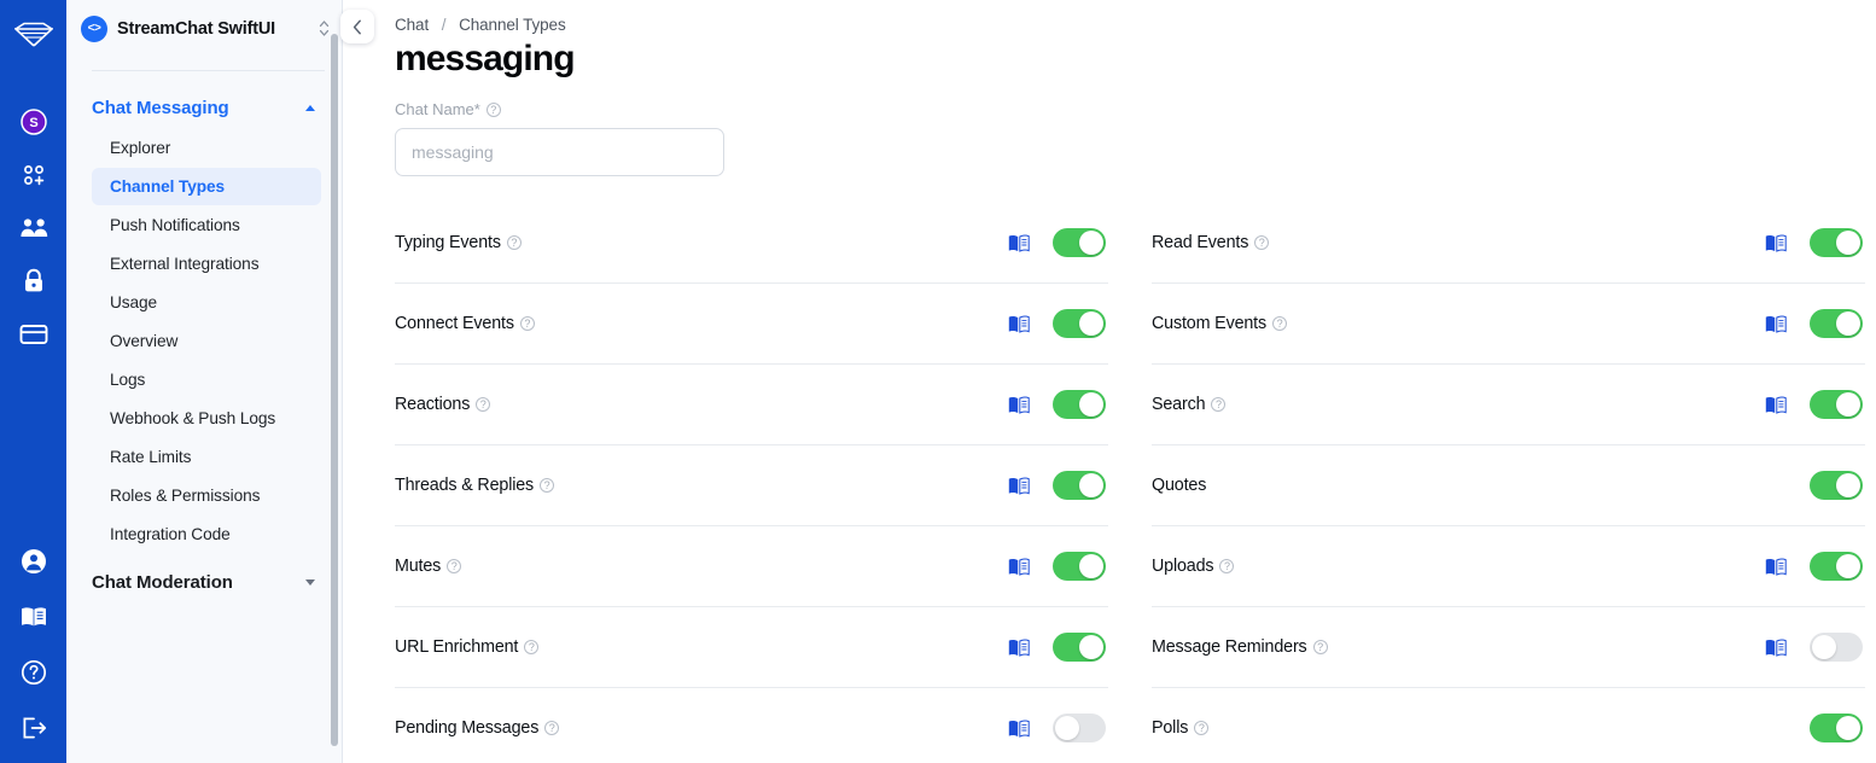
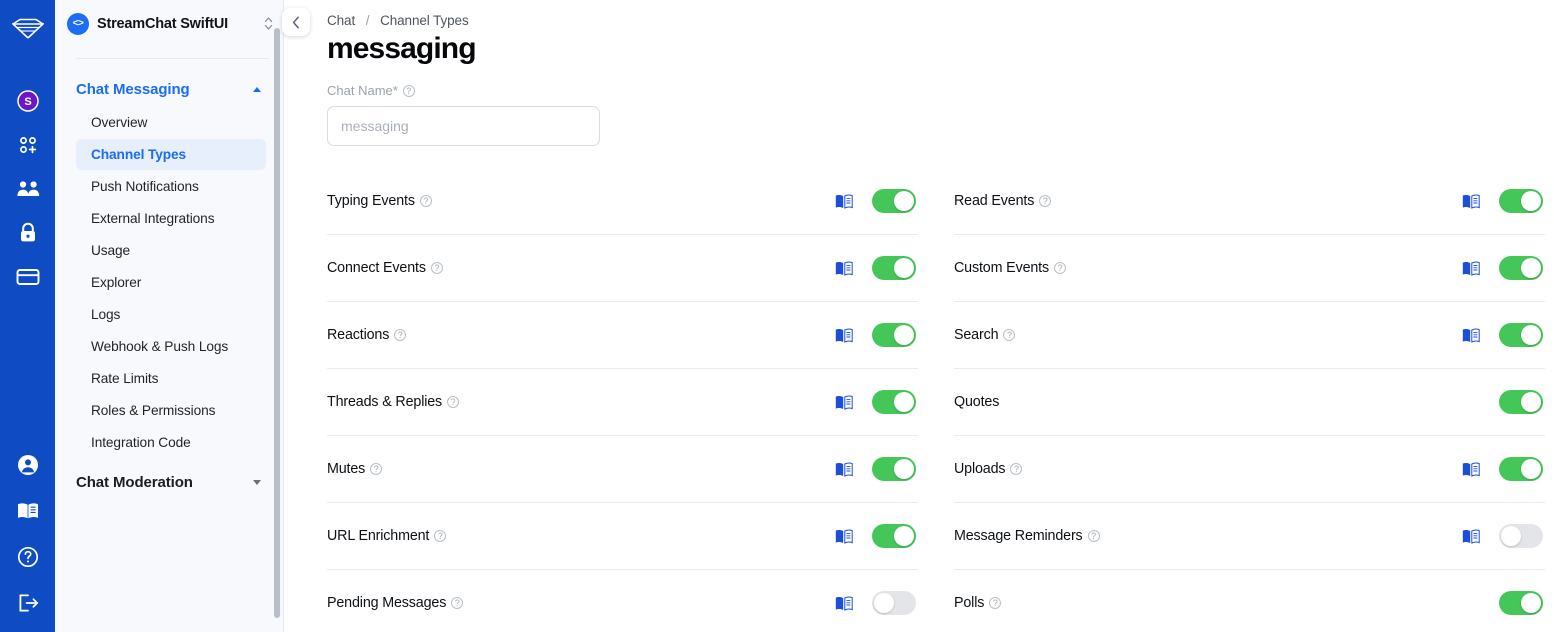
  S
  <>
  StreamChat SwiftUI
  Chat Messaging
- Explorer
+ Overview
  Channel Types
  Push Notifications
  External Integrations
  Usage
- Overview
+ Explorer
  Logs
  Webhook & Push Logs
  Rate Limits
  Roles & Permissions
  Integration Code
  Chat Moderation
  Chat / Channel Types
  messaging
  Chat Name*
  ?
  messaging
  Typing Events
  ?
  Connect Events
  ?
  Reactions
  ?
  Threads & Replies
  ?
  Mutes
  ?
  URL Enrichment
  ?
  Pending Messages
  ?
  Read Events
  ?
  Custom Events
  ?
  Search
  ?
  Quotes
  Uploads
  ?
  Message Reminders
  ?
  Polls
  ?
